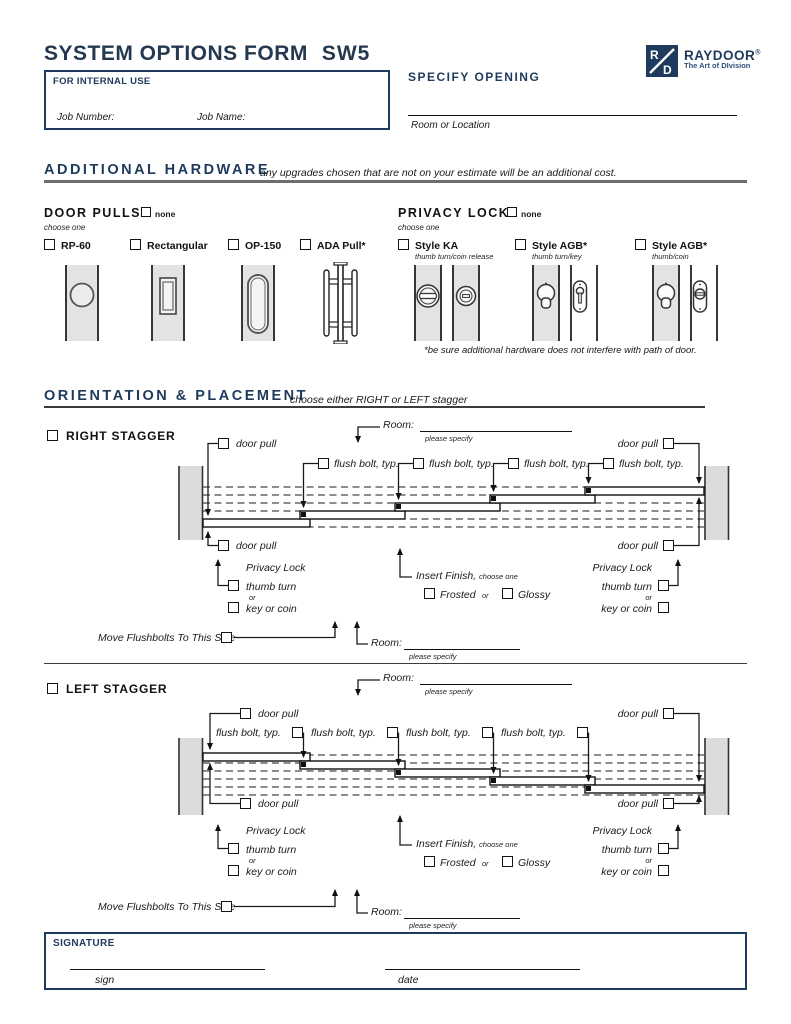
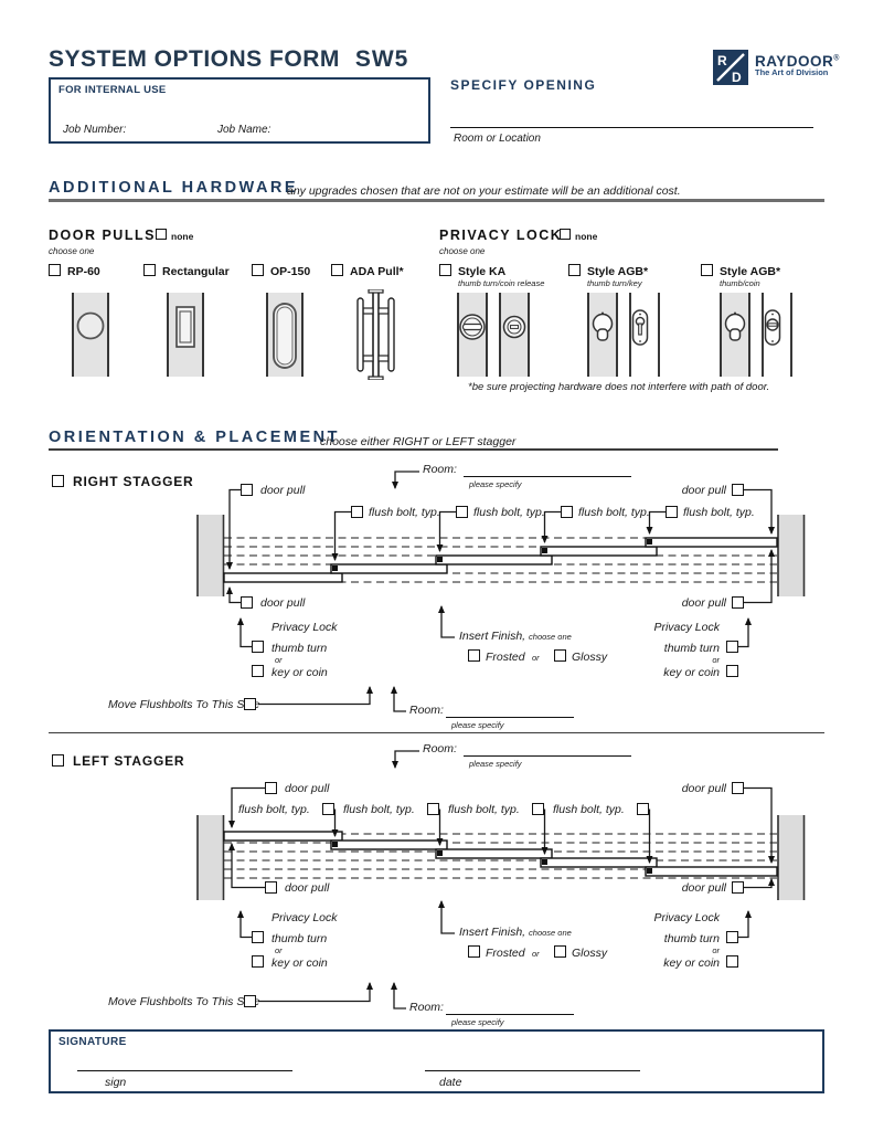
  SYSTEM OPTIONS FORM SW5
  R
  D
  RAYDOOR
  The Art of DIvision
  FOR INTERNAL USE
  Job Number:
  Job Name:
  SPECIFY OPENING
  Room or Location
  ADDITIONAL HARDWARE
  any upgrades chosen that are not on your estimate will be an additional cost.
  DOOR PULLS
  none
  choose one
  RP-60
  Rectangular
  OP-150
  ADA Pull*
  PRIVACY LOCK
  none
  choose one
  Style KA
  thumb turn/coin release
  Style AGB*
  thumb turn/key
  Style AGB*
  thumb/coin
- *be sure additional hardware does not interfere with path of door.
+ *be sure projecting hardware does not interfere with path of door.
  ORIENTATION & PLACEMENT
  choose either RIGHT or LEFT stagger
  RIGHT STAGGER
  Room:
  please specify
  door pull
  door pull
  flush bolt, typ.
  flush bolt, typ.
  flush bolt, typ.
  flush bolt, typ.
  door pull
  door pull
  Privacy Lock
  thumb turn
  or
  key or coin
  Privacy Lock
  thumb turn
  or
  key or coin
  Insert Finish, choose one
  Frosted
  or
  Glossy
  Move Flushbolts To This Se
  Room:
  please specify
  LEFT STAGGER
  Room:
  please specify
  door pull
  door pull
  flush bolt, typ.
  flush bolt, typ.
  flush bolt, typ.
  flush bolt, typ.
  door pull
  door pull
  Privacy Lock
  thumb turn
  or
  key or coin
  Privacy Lock
  thumb turn
  or
  key or coin
  Insert Finish, choose one
  Frosted
  or
  Glossy
  Move Flushbolts To This Se
  Room:
  please specify
  SIGNATURE
  sign
  date
